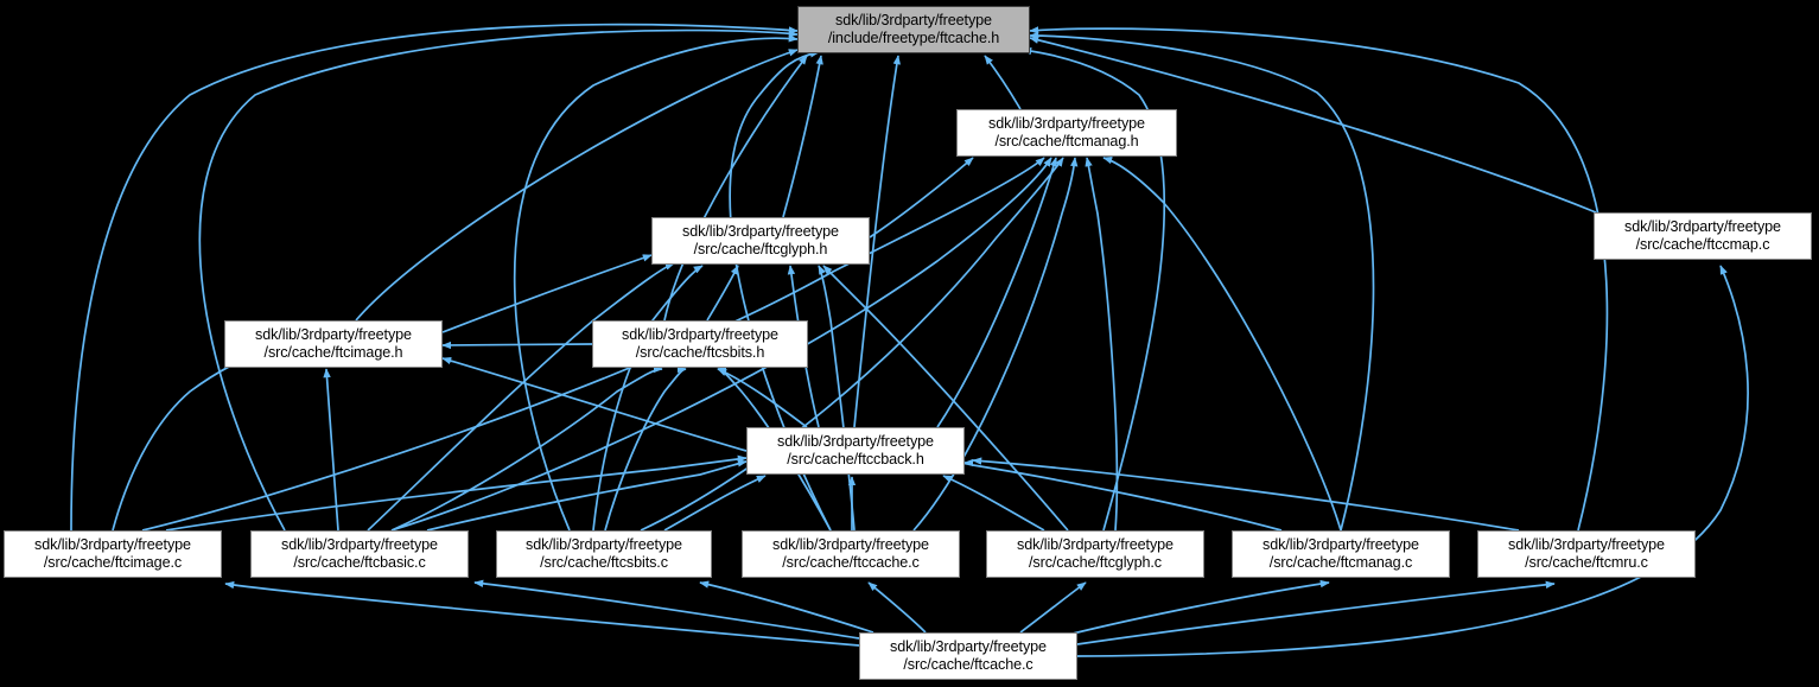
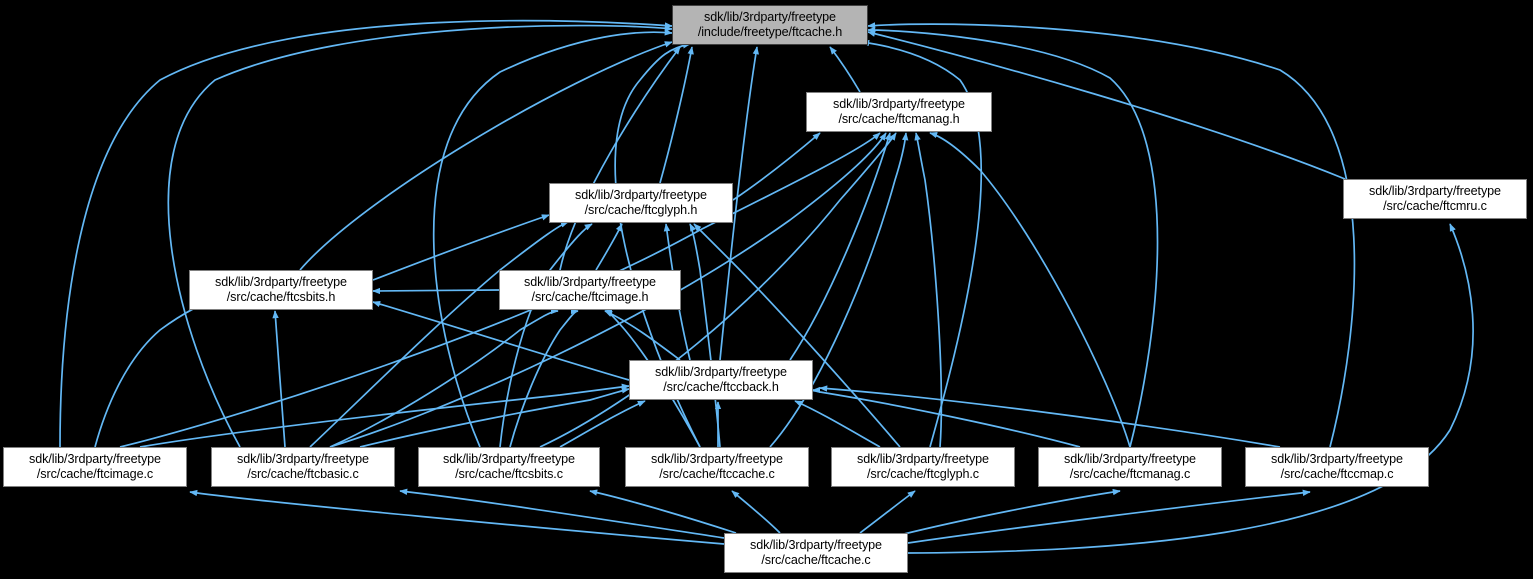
  sdk/lib/3rdparty/freetype
  /include/freetype/ftcache.h
  sdk/lib/3rdparty/freetype
  /src/cache/ftcmanag.h
  sdk/lib/3rdparty/freetype
- /src/cache/ftccmap.c
+ /src/cache/ftcmru.c
  sdk/lib/3rdparty/freetype
  /src/cache/ftcglyph.h
  sdk/lib/3rdparty/freetype
- /src/cache/ftcimage.h
+ /src/cache/ftcsbits.h
  sdk/lib/3rdparty/freetype
- /src/cache/ftcsbits.h
+ /src/cache/ftcimage.h
  sdk/lib/3rdparty/freetype
  /src/cache/ftccback.h
  sdk/lib/3rdparty/freetype
  /src/cache/ftcimage.c
  sdk/lib/3rdparty/freetype
  /src/cache/ftcbasic.c
  sdk/lib/3rdparty/freetype
  /src/cache/ftcsbits.c
  sdk/lib/3rdparty/freetype
  /src/cache/ftccache.c
  sdk/lib/3rdparty/freetype
  /src/cache/ftcglyph.c
  sdk/lib/3rdparty/freetype
  /src/cache/ftcmanag.c
  sdk/lib/3rdparty/freetype
- /src/cache/ftcmru.c
+ /src/cache/ftccmap.c
  sdk/lib/3rdparty/freetype
  /src/cache/ftcache.c
